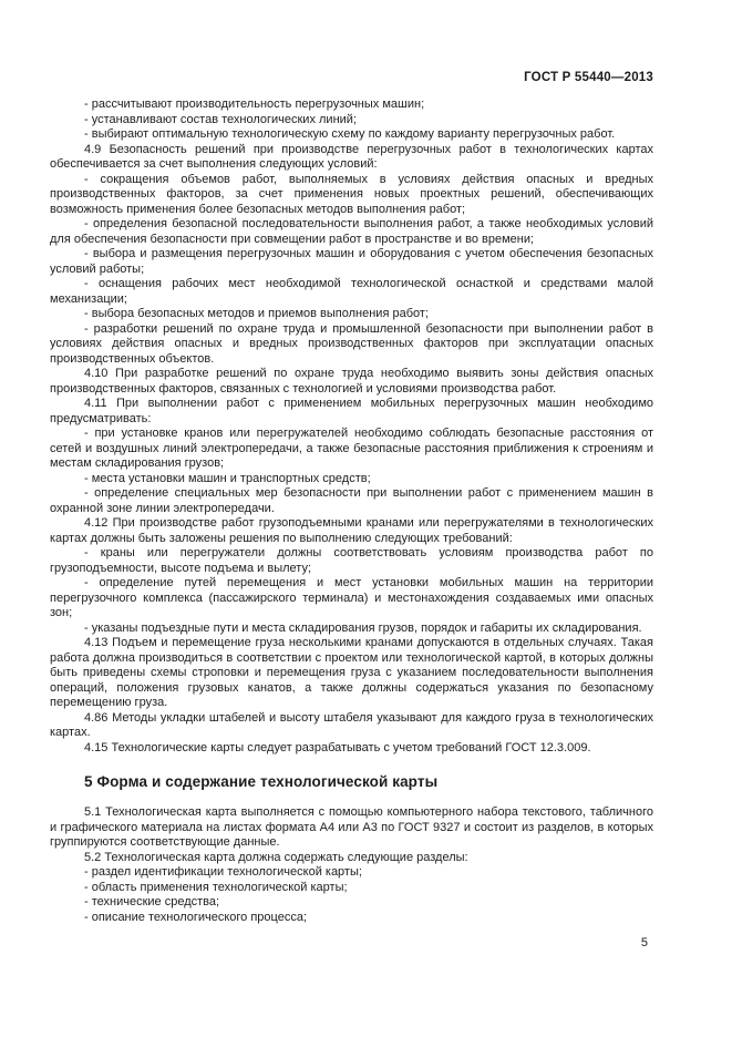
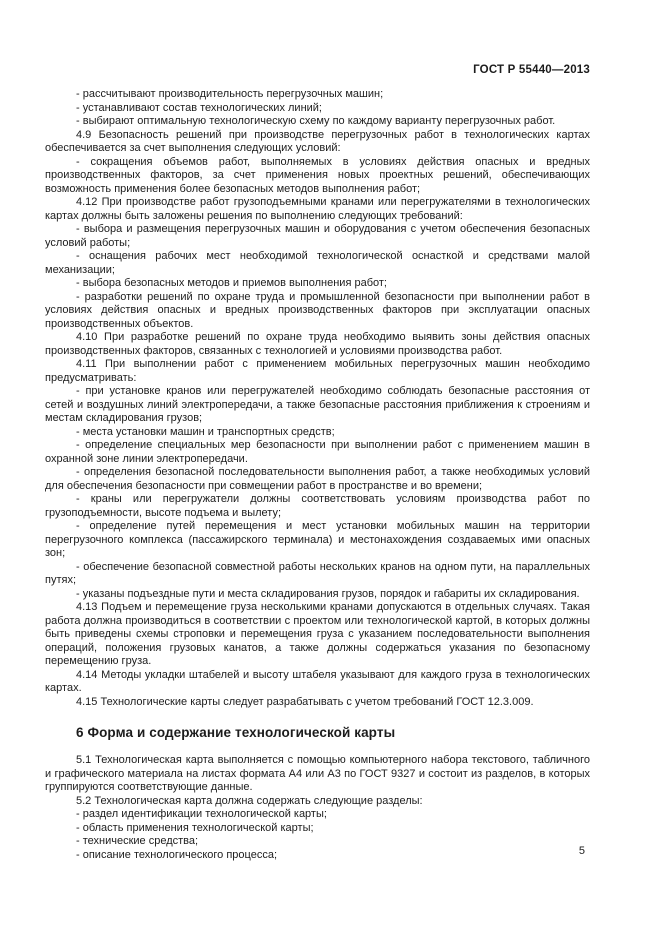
  ГОСТ Р 55440—2013
  - рассчитывают производительность перегрузочных машин;
  - устанавливают состав технологических линий;
  - выбирают оптимальную технологическую схему по каждому варианту перегрузочных работ.
  4.9 Безопасность решений при производстве перегрузочных работ в технологических картах обеспечивается за счет выполнения следующих условий:
  - сокращения объемов работ, выполняемых в условиях действия опасных и вредных производственных факторов, за счет применения новых проектных решений, обеспечивающих возможность применения более безопасных методов выполнения работ;
- - определения безопасной последовательности выполнения работ, а также необходимых условий для обеспечения безопасности при совмещении работ в пространстве и во времени;
+ 4.12 При производстве работ грузоподъемными кранами или перегружателями в технологических картах должны быть заложены решения по выполнению следующих требований:
  - выбора и размещения перегрузочных машин и оборудования с учетом обеспечения безопасных условий работы;
  - оснащения рабочих мест необходимой технологической оснасткой и средствами малой механизации;
  - выбора безопасных методов и приемов выполнения работ;
  - разработки решений по охране труда и промышленной безопасности при выполнении работ в условиях действия опасных и вредных производственных факторов при эксплуатации опасных производственных объектов.
  4.10 При разработке решений по охране труда необходимо выявить зоны действия опасных производственных факторов, связанных с технологией и условиями производства работ.
  4.11 При выполнении работ с применением мобильных перегрузочных машин необходимо предусматривать:
  - при установке кранов или перегружателей необходимо соблюдать безопасные расстояния от сетей и воздушных линий электропередачи, а также безопасные расстояния приближения к строениям и местам складирования грузов;
  - места установки машин и транспортных средств;
  - определение специальных мер безопасности при выполнении работ с применением машин в охранной зоне линии электропередачи.
- 4.12 При производстве работ грузоподъемными кранами или перегружателями в технологических картах должны быть заложены решения по выполнению следующих требований:
+ - определения безопасной последовательности выполнения работ, а также необходимых условий для обеспечения безопасности при совмещении работ в пространстве и во времени;
  - краны или перегружатели должны соответствовать условиям производства работ по грузоподъемности, высоте подъема и вылету;
  - определение путей перемещения и мест установки мобильных машин на территории перегрузочного комплекса (пассажирского терминала) и местонахождения создаваемых ими опасных зон;
+ - обеспечение безопасной совместной работы нескольких кранов на одном пути, на параллельных путях;
  - указаны подъездные пути и места складирования грузов, порядок и габариты их складирования.
  4.13 Подъем и перемещение груза несколькими кранами допускаются в отдельных случаях. Такая работа должна производиться в соответствии с проектом или технологической картой, в которых должны быть приведены схемы строповки и перемещения груза с указанием последовательности выполнения операций, положения грузовых канатов, а также должны содержаться указания по безопасному перемещению груза.
- 4.86 Методы укладки штабелей и высоту штабеля указывают для каждого груза в технологических картах.
+ 4.14 Методы укладки штабелей и высоту штабеля указывают для каждого груза в технологических картах.
  4.15 Технологические карты следует разрабатывать с учетом требований ГОСТ 12.3.009.
- 5 Форма и содержание технологической карты
+ 6 Форма и содержание технологической карты
  5.1 Технологическая карта выполняется с помощью компьютерного набора текстового, табличного и графического материала на листах формата А4 или А3 по ГОСТ 9327 и состоит из разделов, в которых группируются соответствующие данные.
  5.2 Технологическая карта должна содержать следующие разделы:
  - раздел идентификации технологической карты;
  - область применения технологической карты;
  - технические средства;
  - описание технологического процесса;
  5
